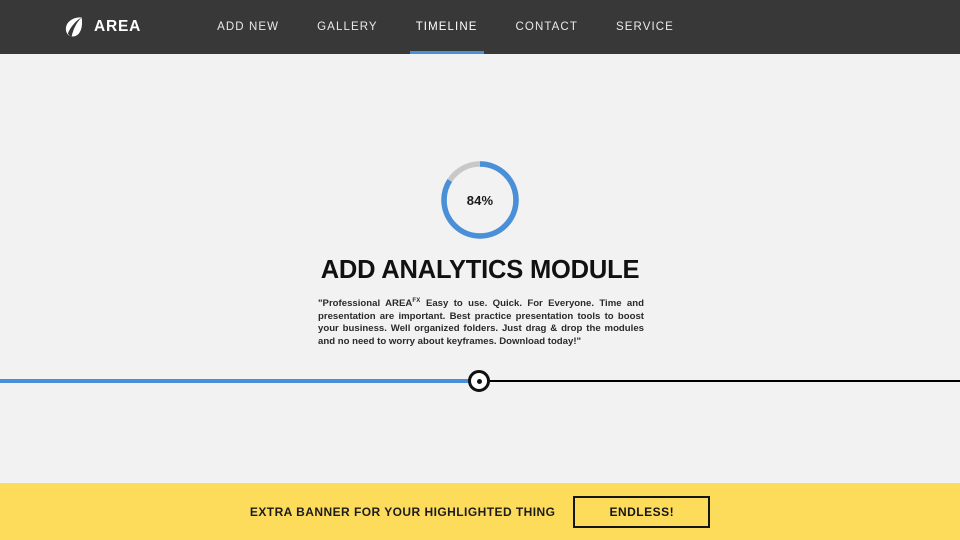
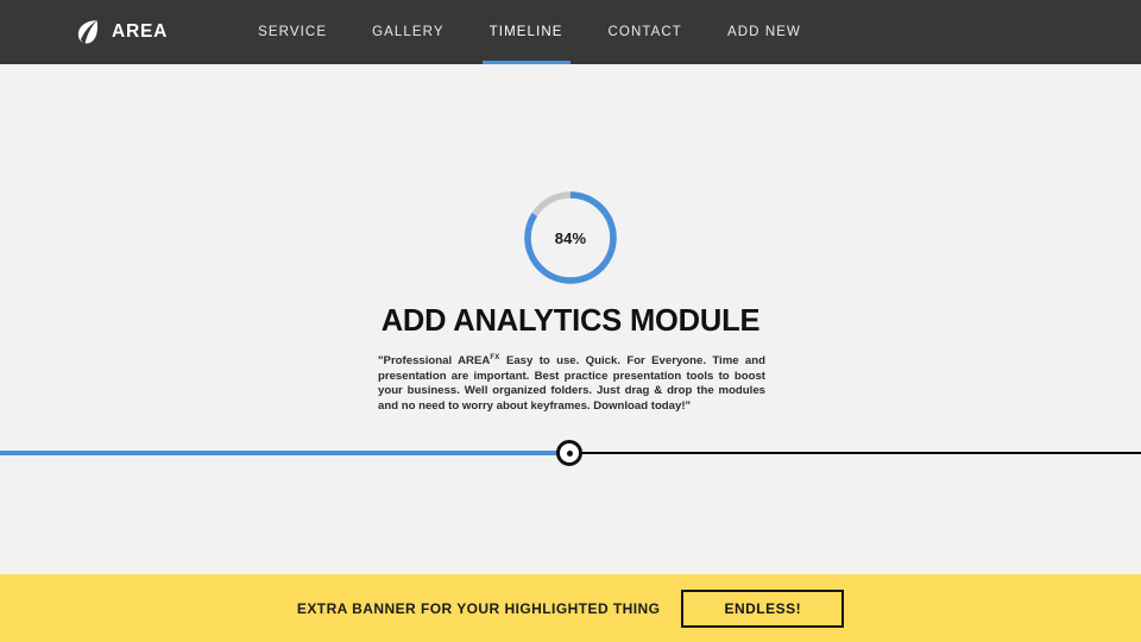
  AREA
- ADD NEW
+ SERVICE
  GALLERY
  TIMELINE
  CONTACT
- SERVICE
+ ADD NEW
  84%
  ADD ANALYTICS MODULE
  "Professional AREA Easy to use. Quick. For Everyone. Time and presentation are important. Best practice presentation tools to boost your business. Well organized folders. Just drag & drop the modules and no need to worry about keyframes. Download today!"
  EXTRA BANNER FOR YOUR HIGHLIGHTED THING
  ENDLESS!
